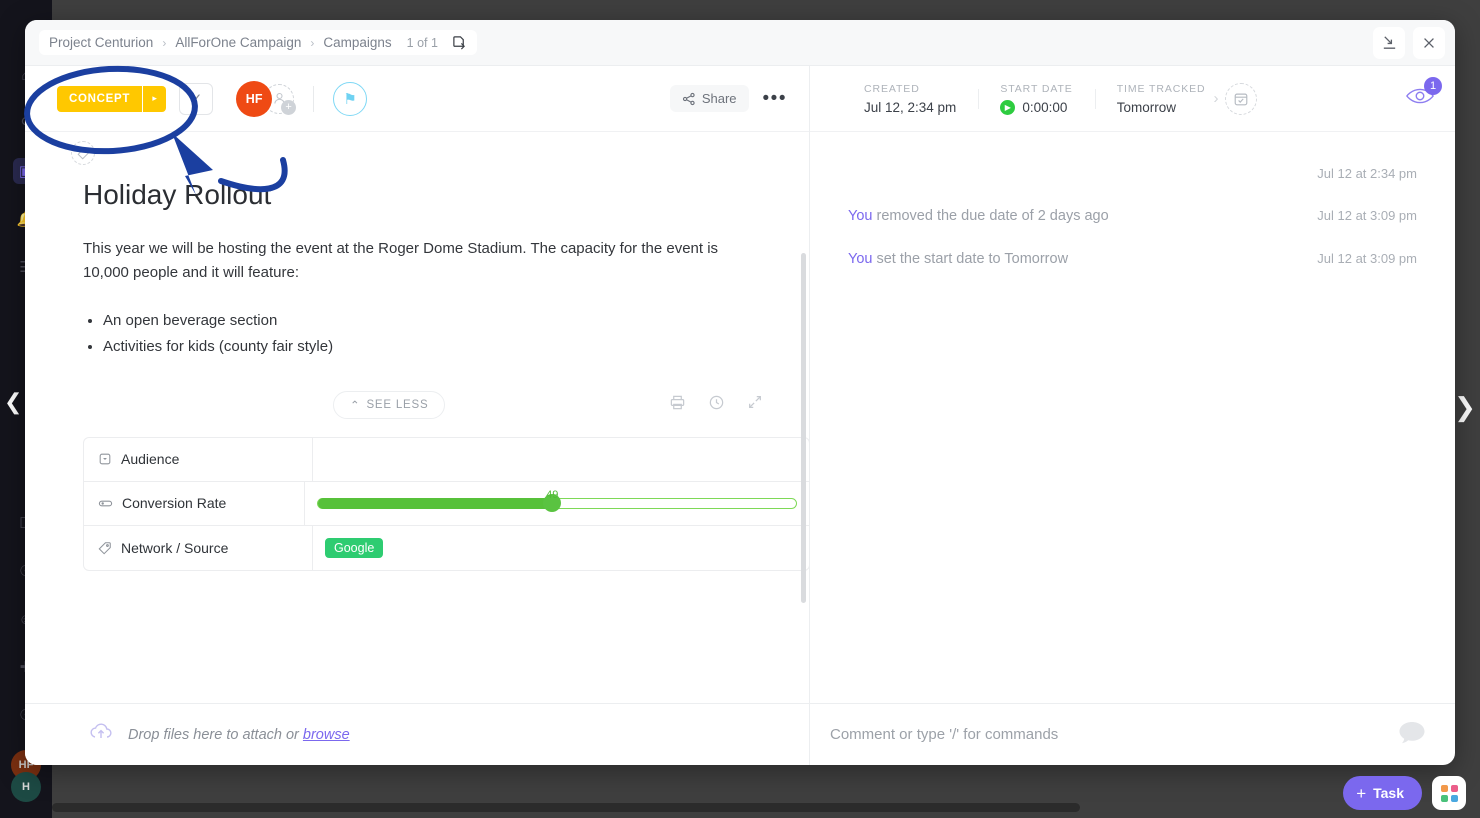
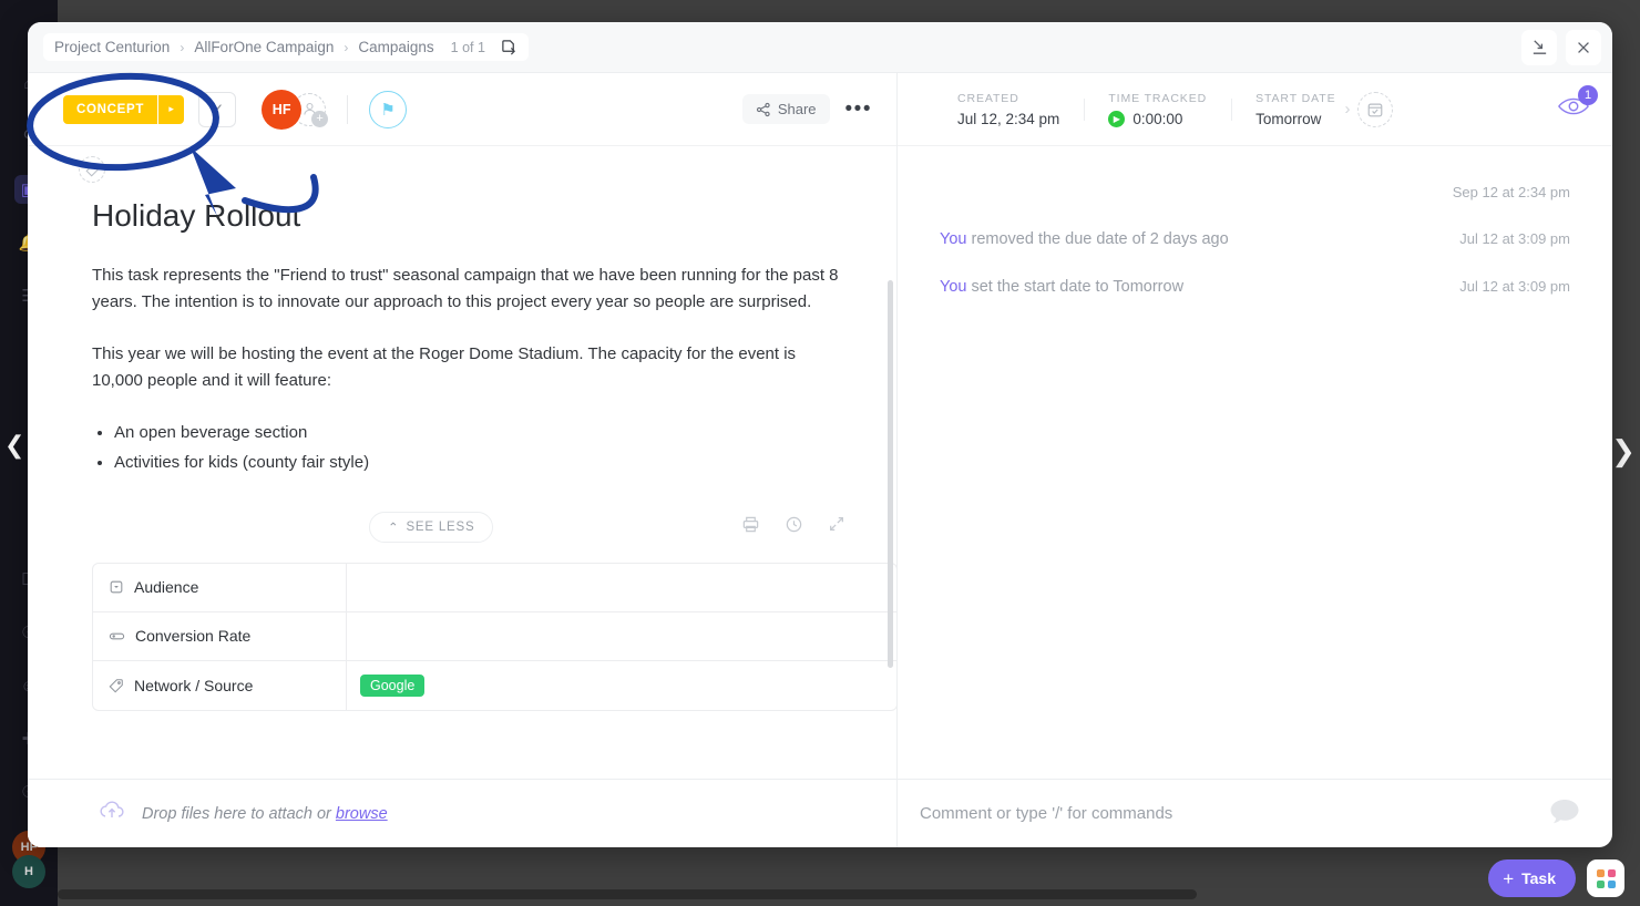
  HF
  H
  ❮
  ❯
  Project Centurion
  ›
  AllForOne Campaign
  ›
  Campaigns
  1 of 1
  CONCEPT
  ▸
  HF
  +
  ⚑
  Share
  •••
  Holiday Rollout
+ This task represents the "Friend to trust" seasonal campaign that we have been running for the past 8 years. The intention is to innovate our approach to this project every year so people are surprised.
  This year we will be hosting the event at the Roger Dome Stadium. The capacity for the event is 10,000 people and it will feature:
  An open beverage section
  Activities for kids (county fair style)
  ⌃
  SEE LESS
  Audience
  Conversion Rate
- 49
  Network / Source
  Google
  Drop files here to attach or browse
  CREATED
  Jul 12, 2:34 pm
- START DATE
+ TIME TRACKED
  ▶
  0:00:00
- TIME TRACKED
+ START DATE
  Tomorrow
  ›
  1
- Jul 12 at 2:34 pm
+ Sep 12 at 2:34 pm
  You removed the due date of 2 days ago
  Jul 12 at 3:09 pm
  You set the start date to Tomorrow
  Jul 12 at 3:09 pm
  Comment or type '/' for commands
  +
  Task
